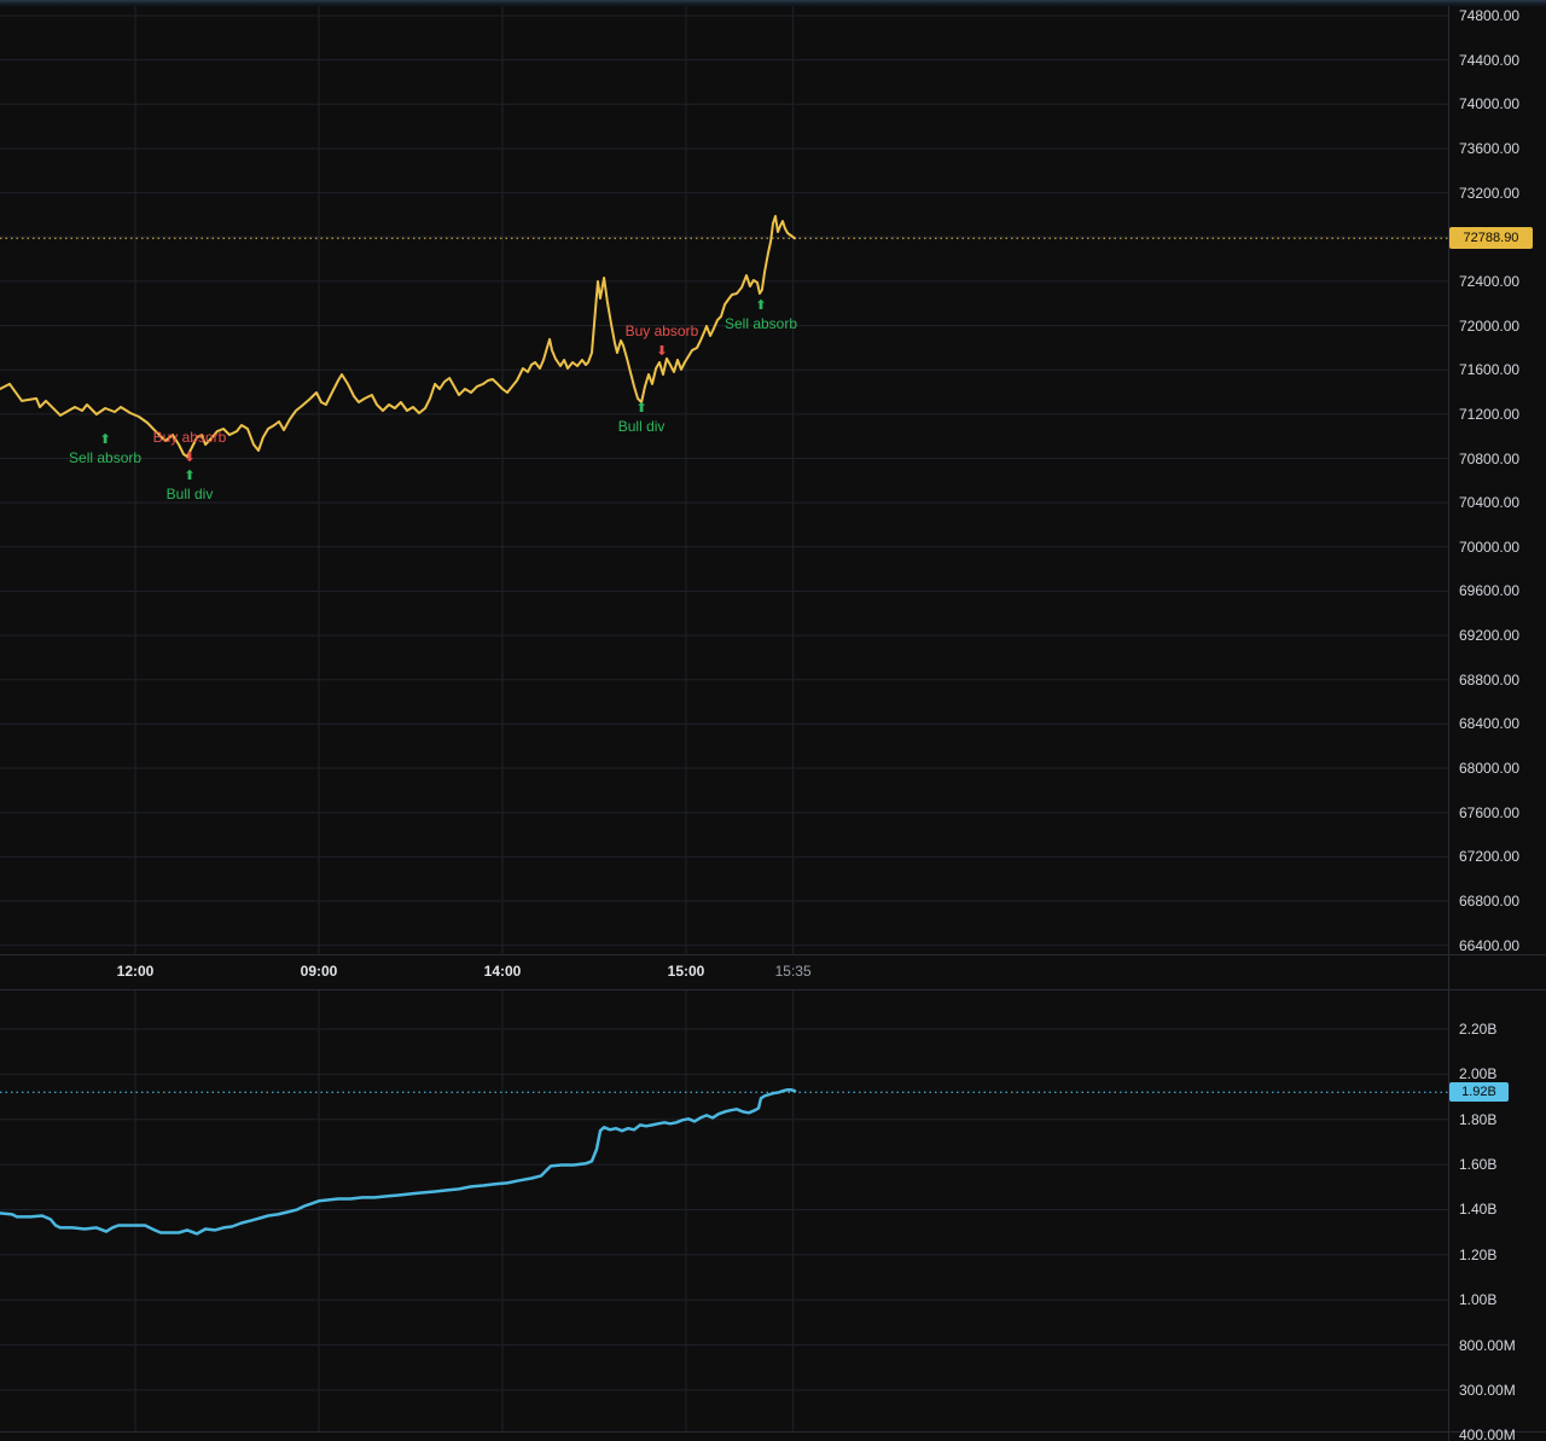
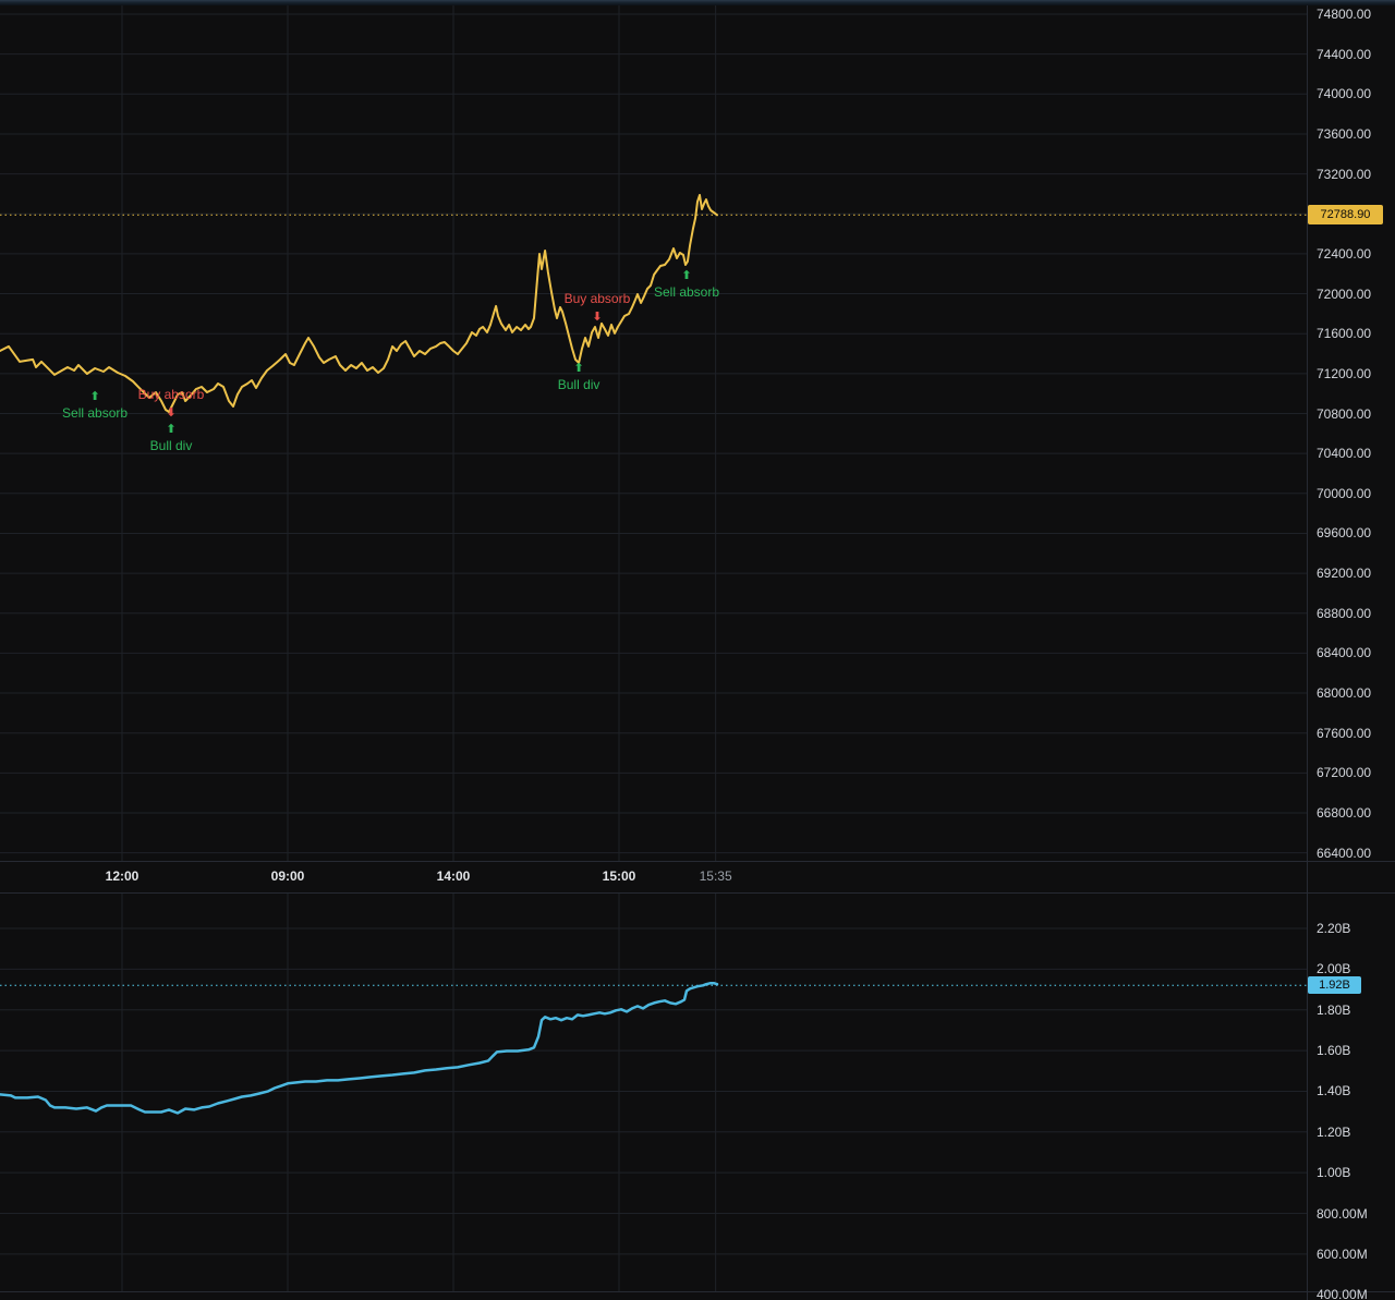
  74800.00
  74400.00
  74000.00
  73600.00
  73200.00
  72400.00
  72000.00
  71600.00
  71200.00
  70800.00
  70400.00
  70000.00
  69600.00
  69200.00
  68800.00
  68400.00
  68000.00
  67600.00
  67200.00
  66800.00
  66400.00
  12:00
  09:00
  14:00
  15:00
  15:35
  2.20B
  2.00B
  1.80B
  1.60B
  1.40B
  1.20B
  1.00B
  800.00M
- 300.00M
+ 600.00M
  400.00M
  ⬆
  Sell absorb
  ⬇
  Buy absorb
  ⬆
  Bull div
  ⬇
  Buy absorb
  ⬆
  Bull div
  ⬆
  Sell absorb
  72788.90
  1.92B
